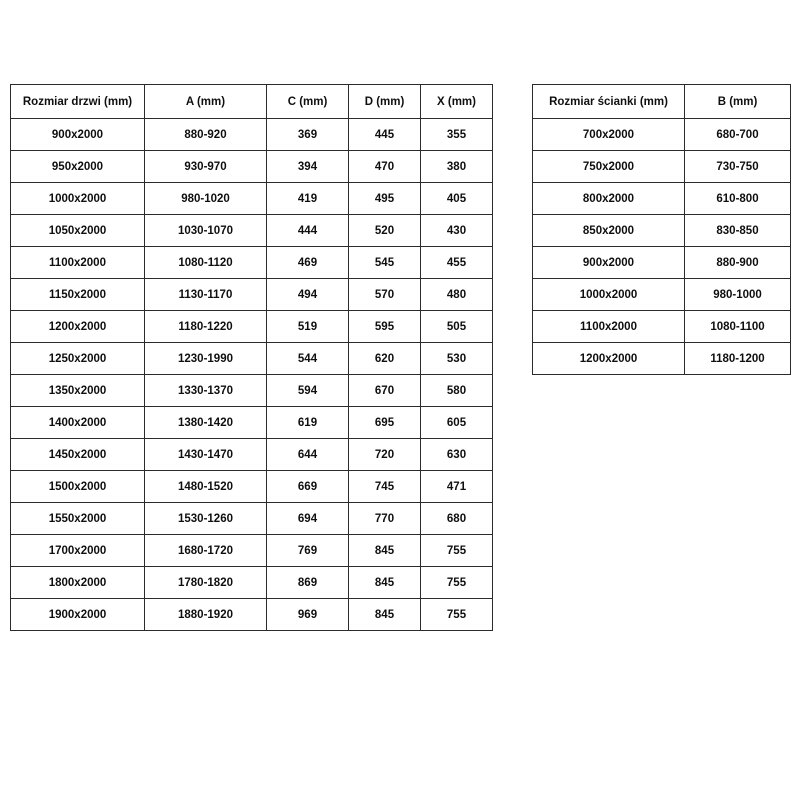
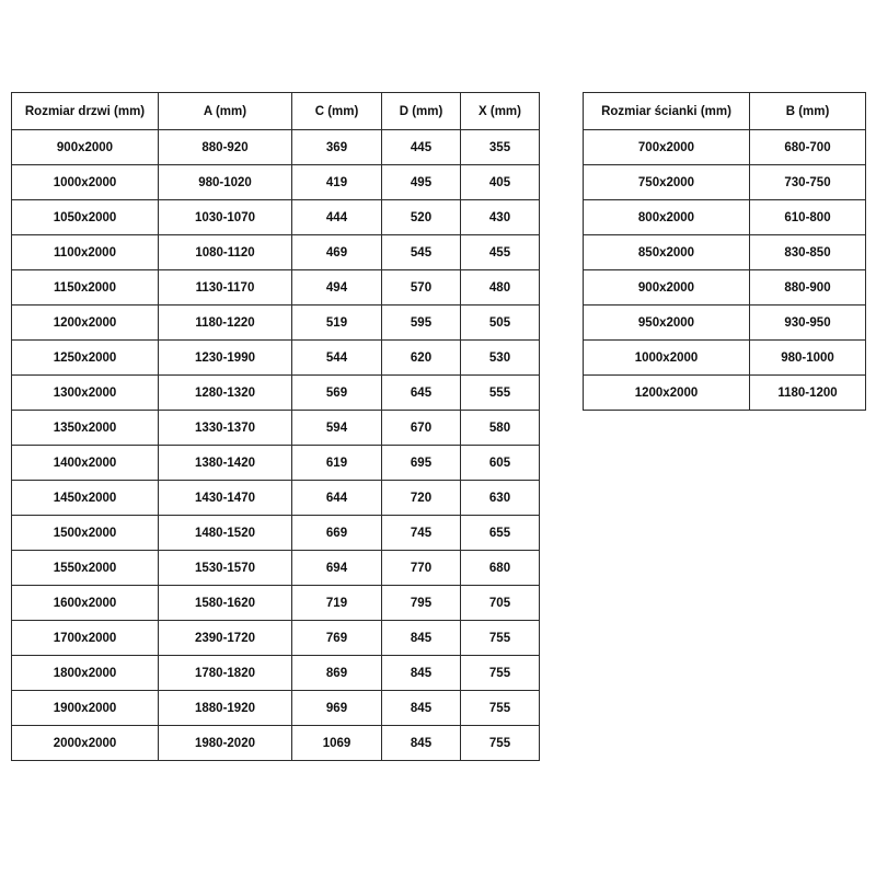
  Rozmiar drzwi (mm)	A (mm)	C (mm)	D (mm)	X (mm)
  900x2000	880-920	369	445	355
- 950x2000	930-970	394	470	380
  1000x2000	980-1020	419	495	405
  1050x2000	1030-1070	444	520	430
  1100x2000	1080-1120	469	545	455
  1150x2000	1130-1170	494	570	480
  1200x2000	1180-1220	519	595	505
  1250x2000	1230-1990	544	620	530
+ 1300x2000	1280-1320	569	645	555
  1350x2000	1330-1370	594	670	580
  1400x2000	1380-1420	619	695	605
  1450x2000	1430-1470	644	720	630
- 1500x2000	1480-1520	669	745	471
+ 1500x2000	1480-1520	669	745	655
- 1550x2000	1530-1260	694	770	680
+ 1550x2000	1530-1570	694	770	680
+ 1600x2000	1580-1620	719	795	705
- 1700x2000	1680-1720	769	845	755
+ 1700x2000	2390-1720	769	845	755
  1800x2000	1780-1820	869	845	755
  1900x2000	1880-1920	969	845	755
+ 2000x2000	1980-2020	1069	845	755
  Rozmiar ścianki (mm)	B (mm)
  700x2000	680-700
  750x2000	730-750
  800x2000	610-800
  850x2000	830-850
  900x2000	880-900
+ 950x2000	930-950
  1000x2000	980-1000
- 1100x2000	1080-1100
  1200x2000	1180-1200
